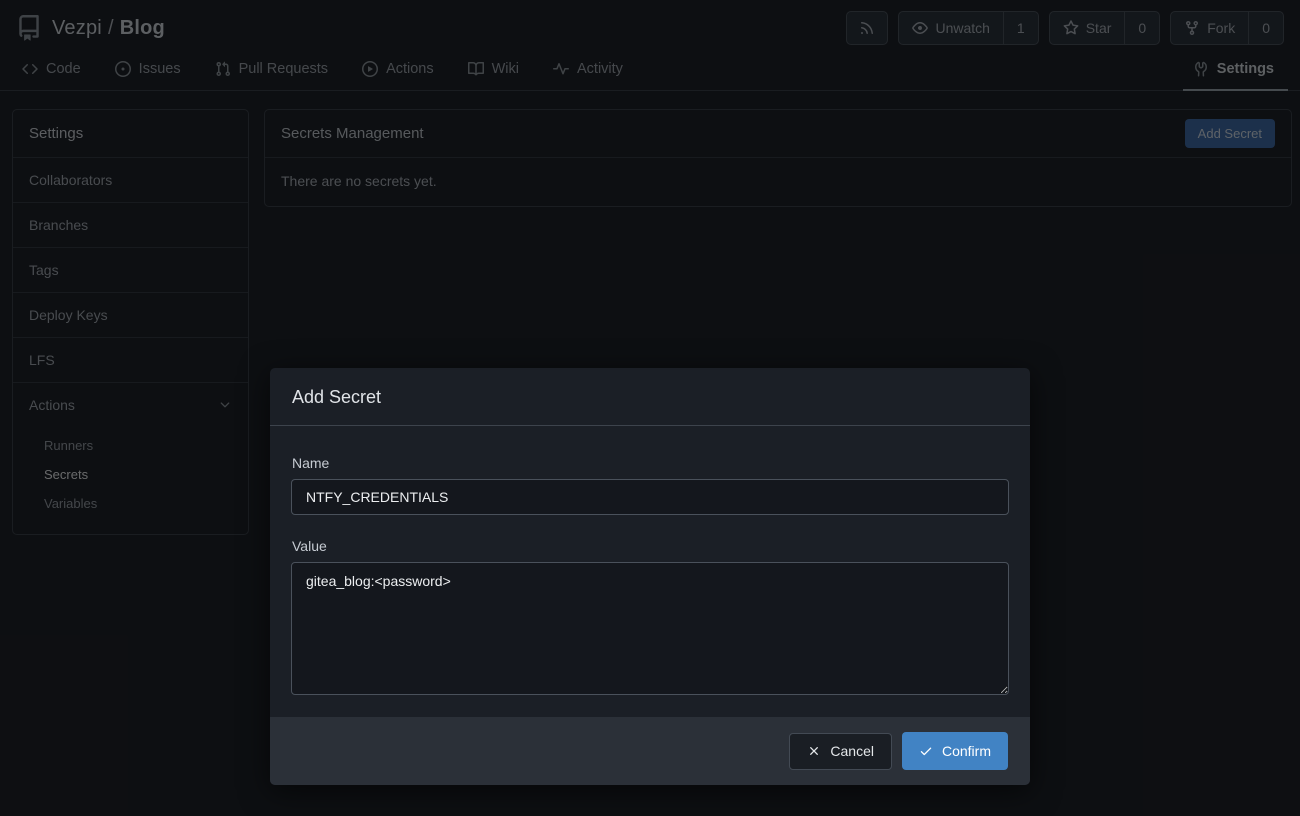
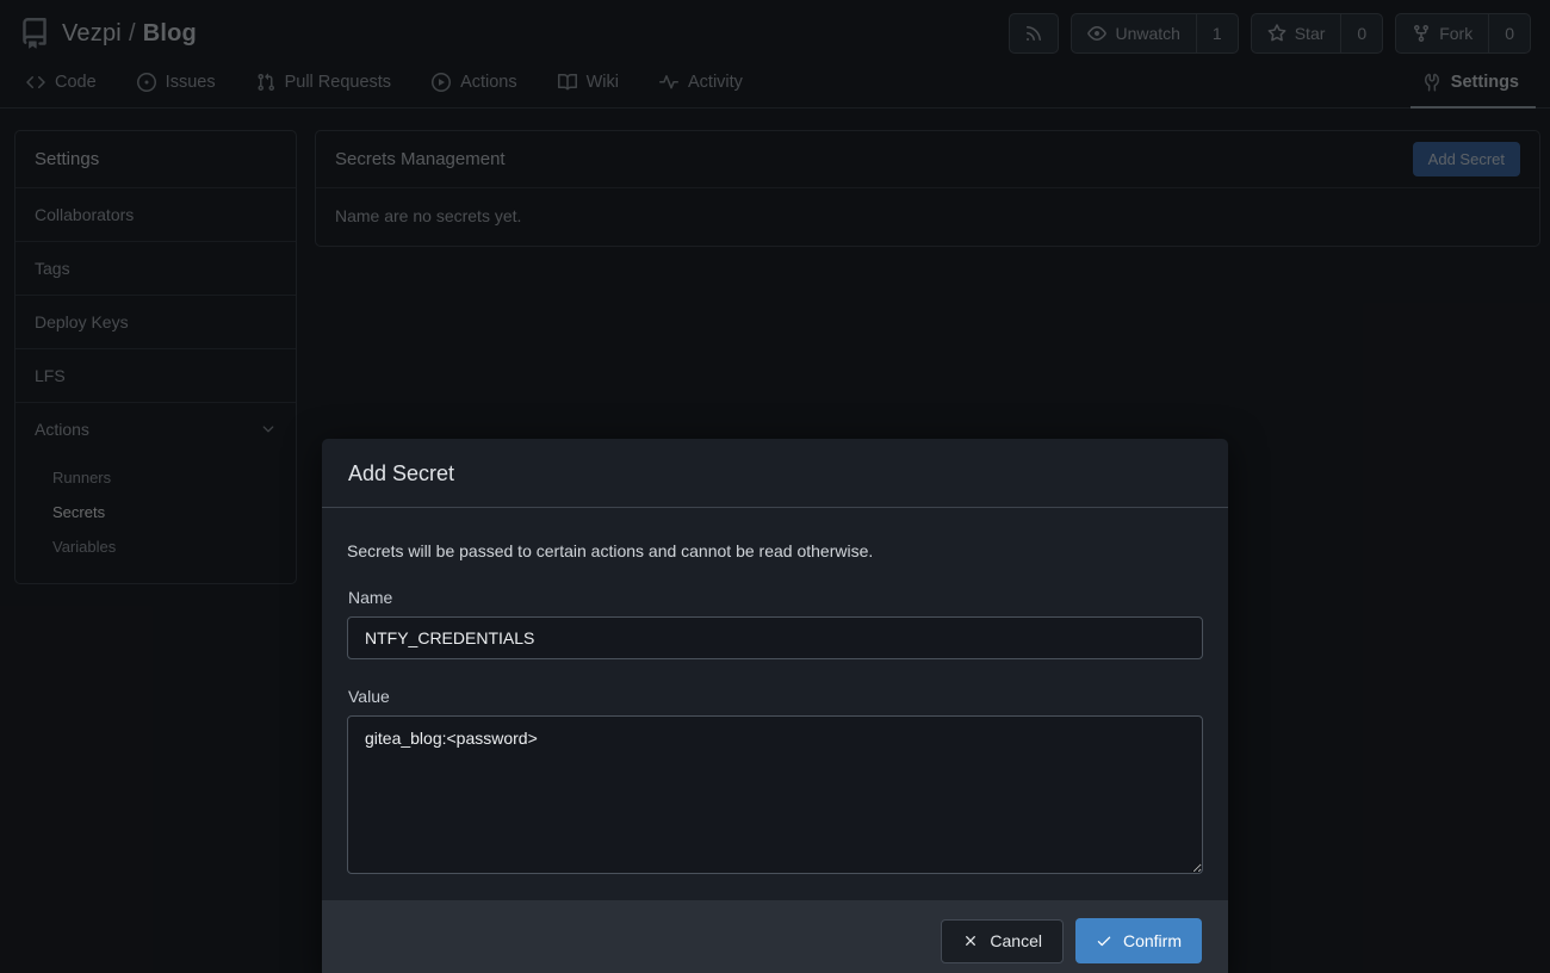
  Vezpi / Blog
  Unwatch
  1
  Star
  0
  Fork
  0
  Code
  Issues
  Pull Requests
  Actions
  Wiki
  Activity
  Settings
  Settings
  Collaborators
- Branches
  Tags
  Deploy Keys
  LFS
  Actions
  Runners
  Secrets
  Variables
  Secrets Management
  Add Secret
- There are no secrets yet.
+ Name are no secrets yet.
  Add Secret
+ Secrets will be passed to certain actions and cannot be read otherwise.
  Name
  NTFY_CREDENTIALS
  Value
  gitea_blog:<password>
  Cancel
  Confirm
